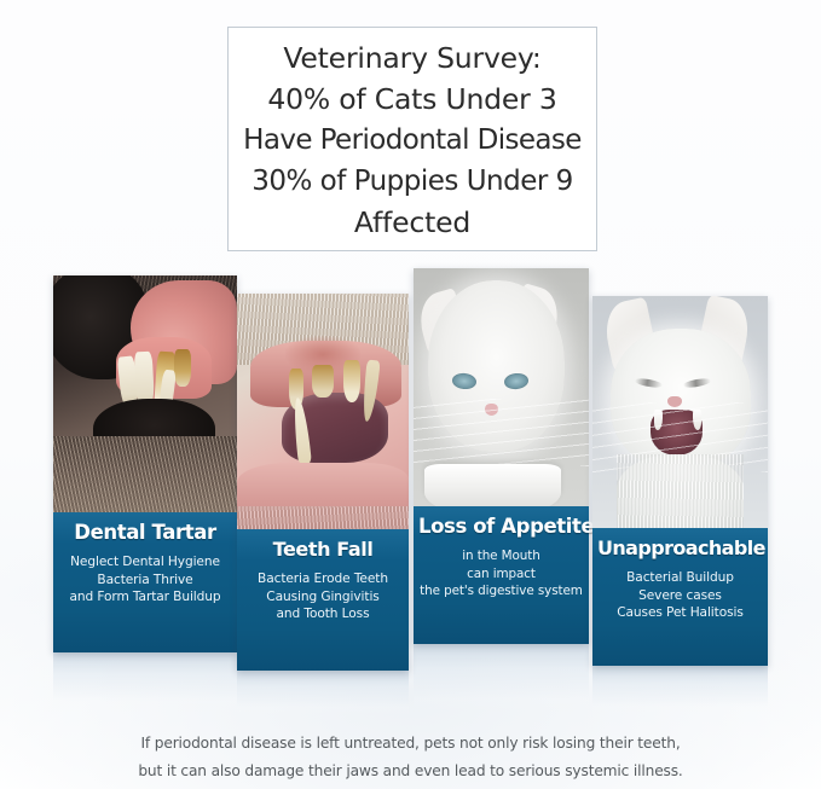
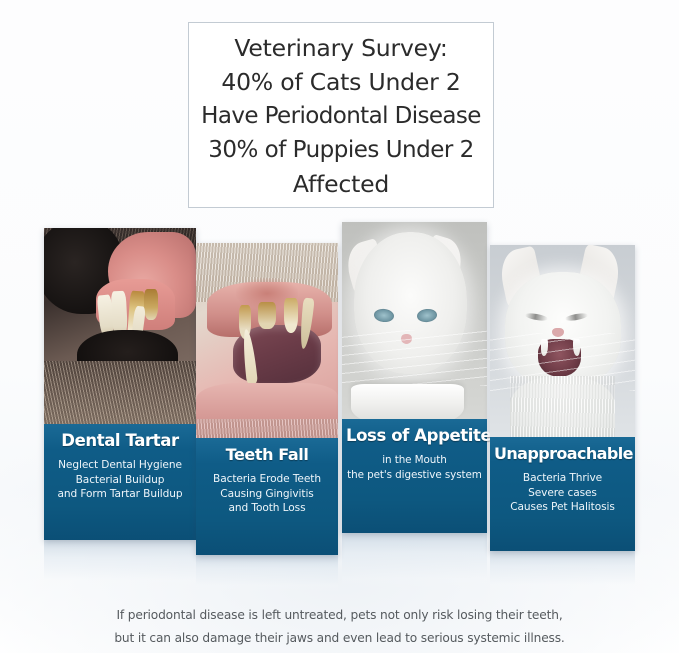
  Veterinary Survey:
- 40% of Cats Under 3
+ 40% of Cats Under 2
  Have Periodontal Disease
- 30% of Puppies Under 9
+ 30% of Puppies Under 2
  Affected
  Dental Tartar
  Neglect Dental Hygiene
- Bacteria Thrive
+ Bacterial Buildup
  and Form Tartar Buildup
  Teeth Fall
  Bacteria Erode Teeth
  Causing Gingivitis
  and Tooth Loss
  Loss of Appetite
  in the Mouth
- can impact
  the pet's digestive system
  Unapproachable
- Bacterial Buildup
+ Bacteria Thrive
  Severe cases
  Causes Pet Halitosis
  If periodontal disease is left untreated, pets not only risk losing their teeth,
  but it can also damage their jaws and even lead to serious systemic illness.
